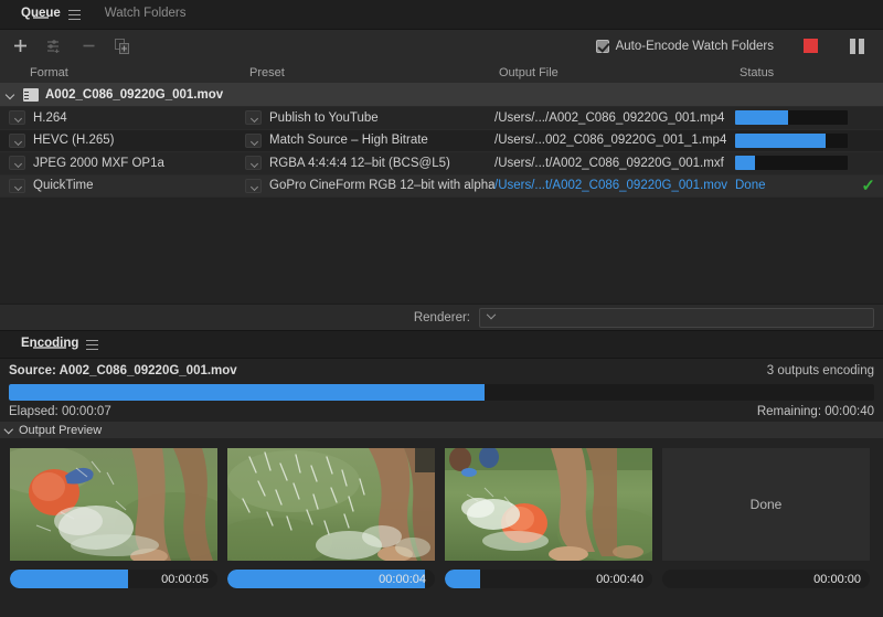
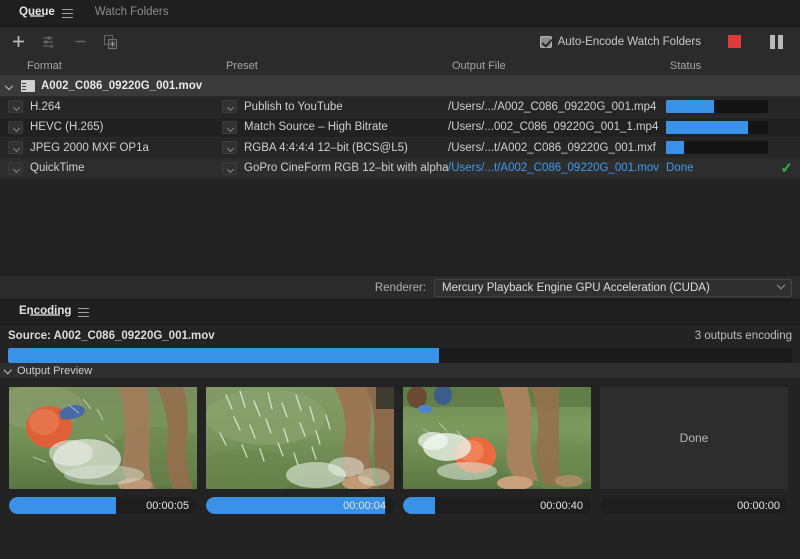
  Queue
  Watch Folders
  Auto-Encode Watch Folders
  Format
  Preset
  Output File
  Status
  A002_C086_09220G_001.mov
  H.264
  Publish to YouTube
  /Users/.../A002_C086_09220G_001.mp4
  HEVC (H.265)
  Match Source – High Bitrate
  /Users/...002_C086_09220G_001_1.mp4
  JPEG 2000 MXF OP1a
  RGBA 4:4:4:4 12–bit (BCS@L5)
  /Users/...t/A002_C086_09220G_001.mxf
  QuickTime
  GoPro CineForm RGB 12–bit with alpha
  /Users/...t/A002_C086_09220G_001.mov
  Done
  ✓
  Renderer:
+ Mercury Playback Engine GPU Acceleration (CUDA)
  Encoding
  Source: A002_C086_09220G_001.mov
  3 outputs encoding
- Elapsed: 00:00:07
- Remaining: 00:00:40
  Output Preview
  00:00:05
  00:00:04
  00:00:40
  Done
  00:00:00
